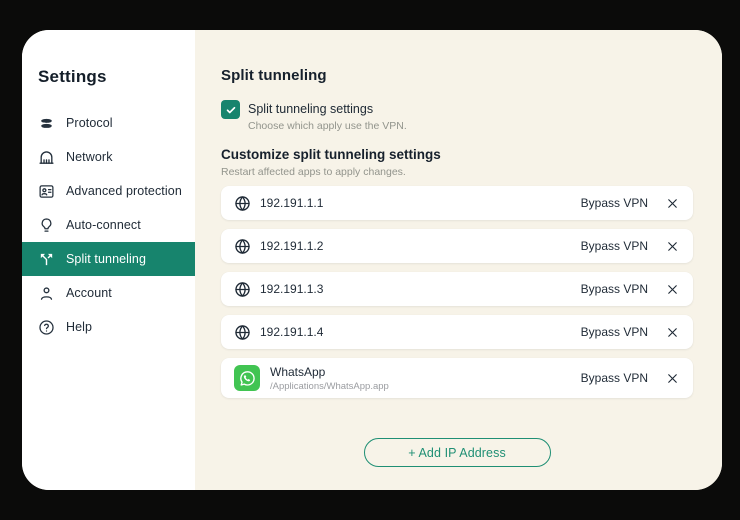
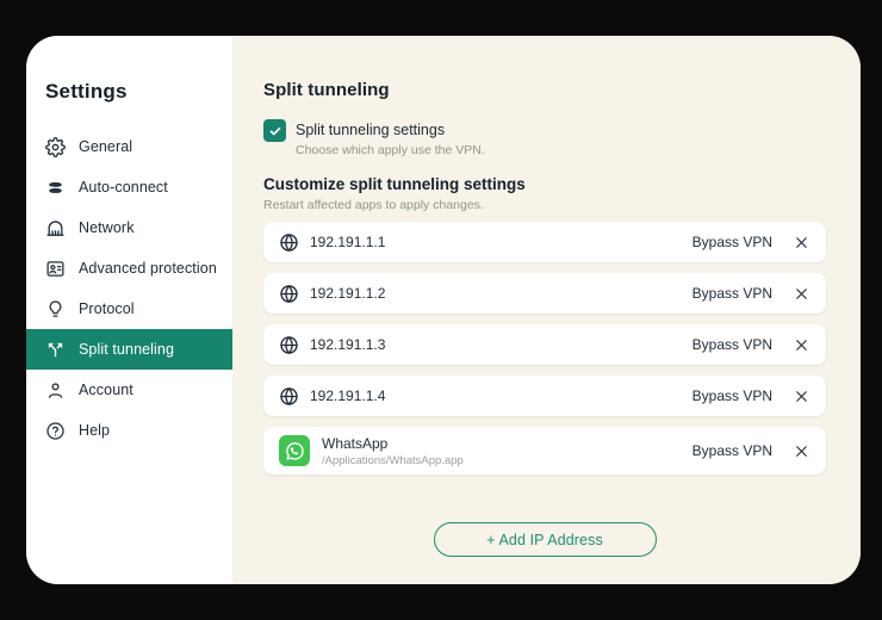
  Settings
+ General
- Protocol
+ Auto-connect
  Network
  Advanced protection
- Auto-connect
+ Protocol
  Split tunneling
  Account
  Help
  Split tunneling
  Split tunneling settings
  Choose which apply use the VPN.
  Customize split tunneling settings
  Restart affected apps to apply changes.
  192.191.1.1
  Bypass VPN
  192.191.1.2
  Bypass VPN
  192.191.1.3
  Bypass VPN
  192.191.1.4
  Bypass VPN
  WhatsApp
  /Applications/WhatsApp.app
  Bypass VPN
  + Add IP Address
